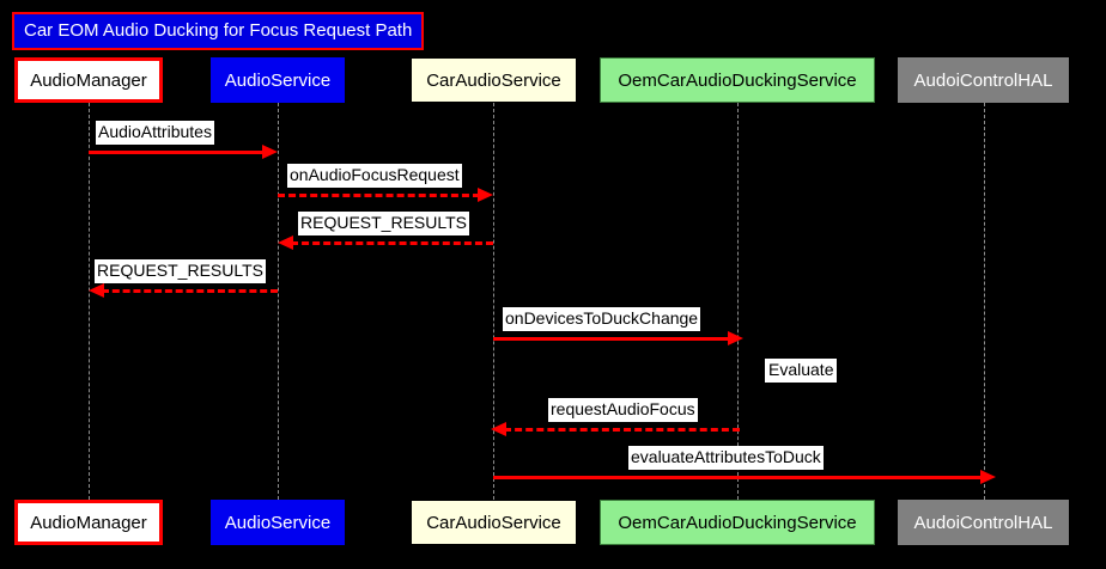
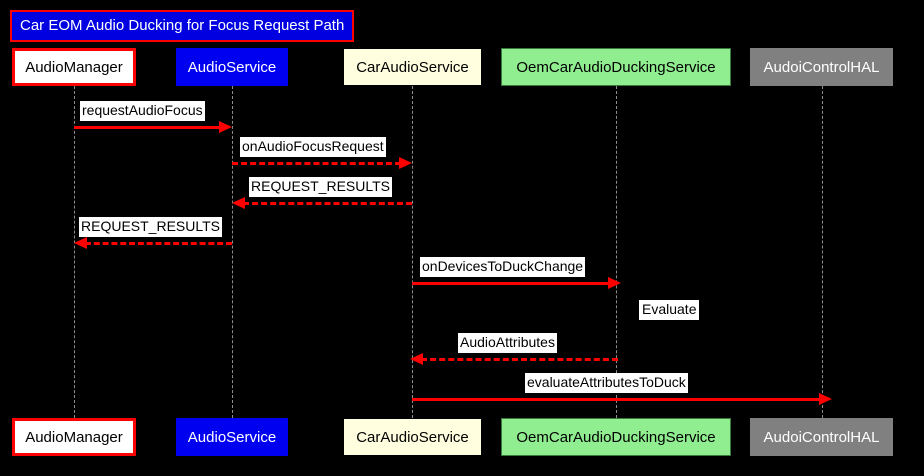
  Car EOM Audio Ducking for Focus Request Path
  AudioManager
  AudioService
  CarAudioService
  OemCarAudioDuckingService
  AudoiControlHAL
- AudioAttributes
+ requestAudioFocus
  onAudioFocusRequest
  REQUEST_RESULTS
  REQUEST_RESULTS
  onDevicesToDuckChange
- requestAudioFocus
+ AudioAttributes
  evaluateAttributesToDuck
  Evaluate
  AudioManager
  AudioService
  CarAudioService
  OemCarAudioDuckingService
  AudoiControlHAL
